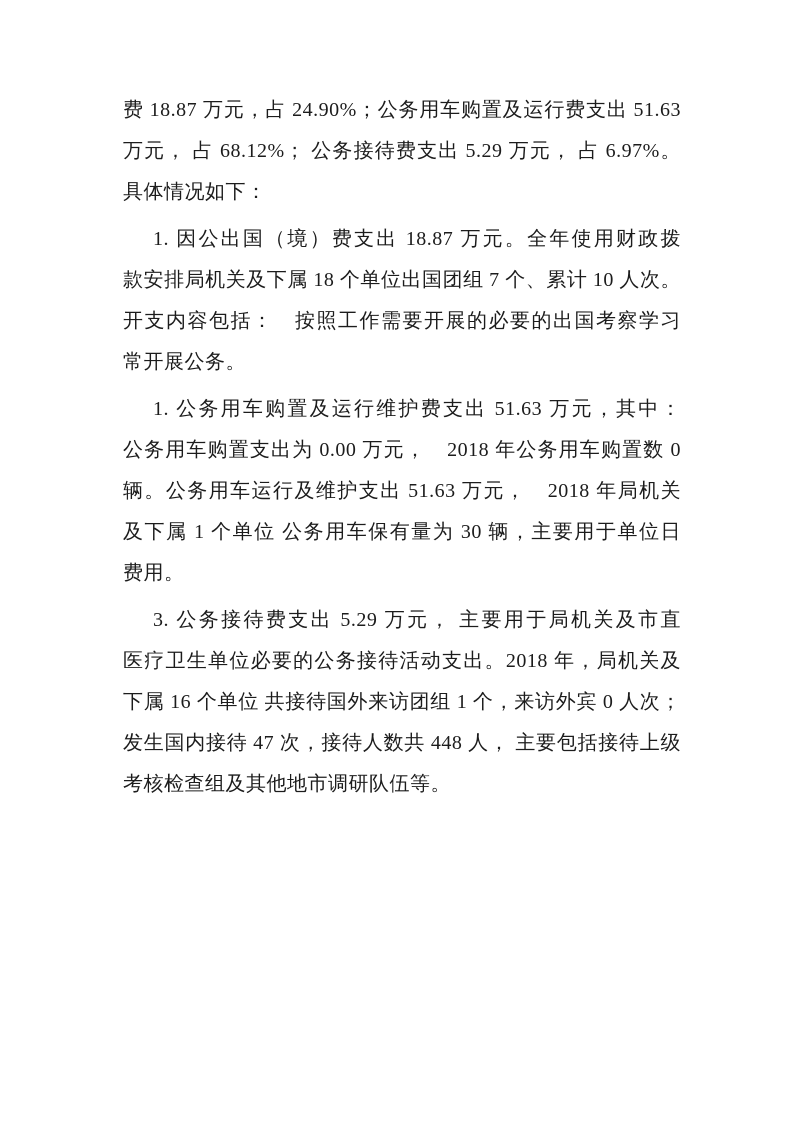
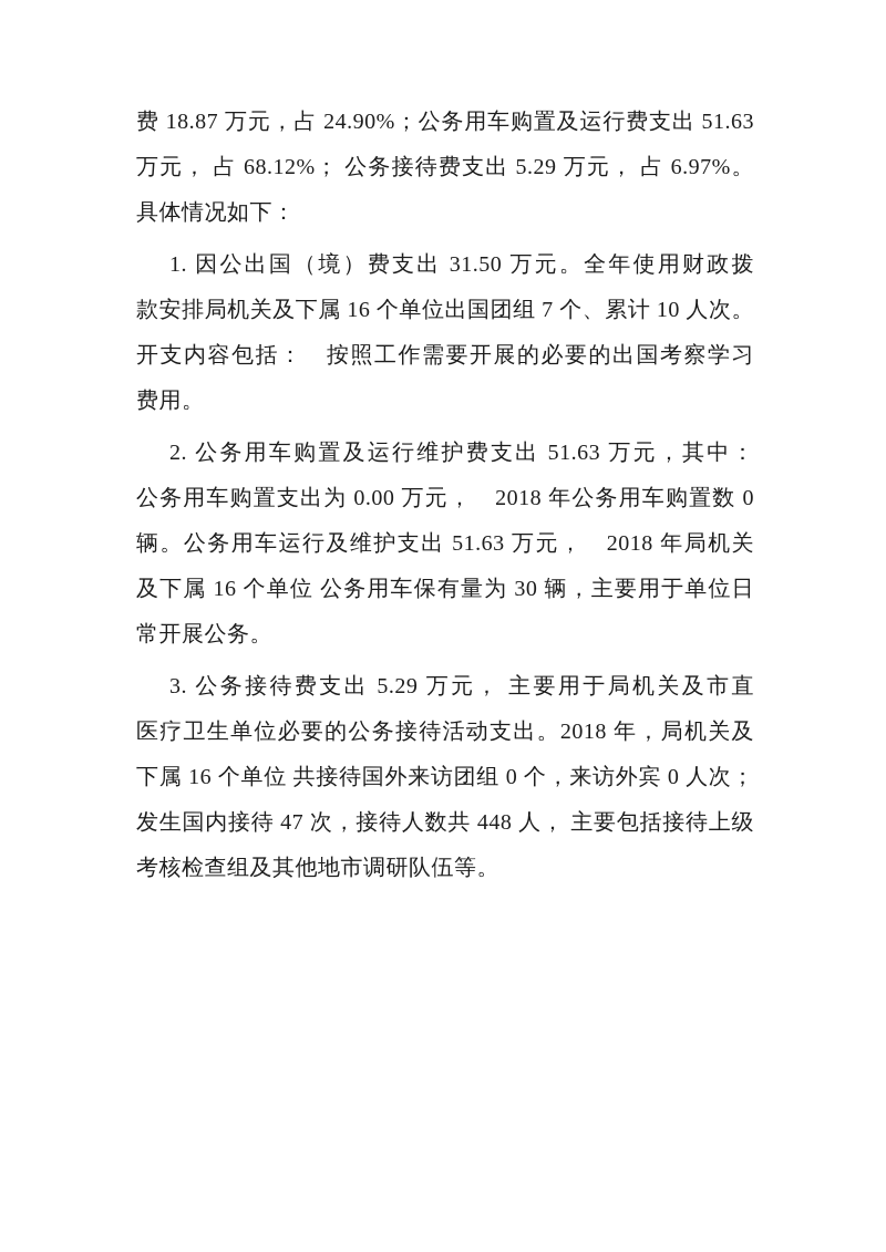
  费 18.87 万元，占 24.90%；公务用车购置及运行费支出 51.63
  万元， 占 68.12%； 公务接待费支出 5.29 万元， 占 6.97%。
  具体情况如下：
- 1. 因公出国（境）费支出 18.87 万元。全年使用财政拨
+ 1. 因公出国（境）费支出 31.50 万元。全年使用财政拨
- 款安排局机关及下属 18 个单位出国团组 7 个、累计 10 人次。
+ 款安排局机关及下属 16 个单位出国团组 7 个、累计 10 人次。
  开支内容包括： 按照工作需要开展的必要的出国考察学习
- 常开展公务。
+ 费用。
- 1. 公务用车购置及运行维护费支出 51.63 万元，其中：
+ 2. 公务用车购置及运行维护费支出 51.63 万元，其中：
  公务用车购置支出为 0.00 万元， 2018 年公务用车购置数 0
  辆。公务用车运行及维护支出 51.63 万元， 2018 年局机关
- 及下属 1 个单位 公务用车保有量为 30 辆，主要用于单位日
+ 及下属 16 个单位 公务用车保有量为 30 辆，主要用于单位日
- 费用。
+ 常开展公务。
  3. 公务接待费支出 5.29 万元， 主要用于局机关及市直
  医疗卫生单位必要的公务接待活动支出。2018 年，局机关及
- 下属 16 个单位 共接待国外来访团组 1 个，来访外宾 0 人次；
+ 下属 16 个单位 共接待国外来访团组 0 个，来访外宾 0 人次；
  发生国内接待 47 次，接待人数共 448 人， 主要包括接待上级
  考核检查组及其他地市调研队伍等。
